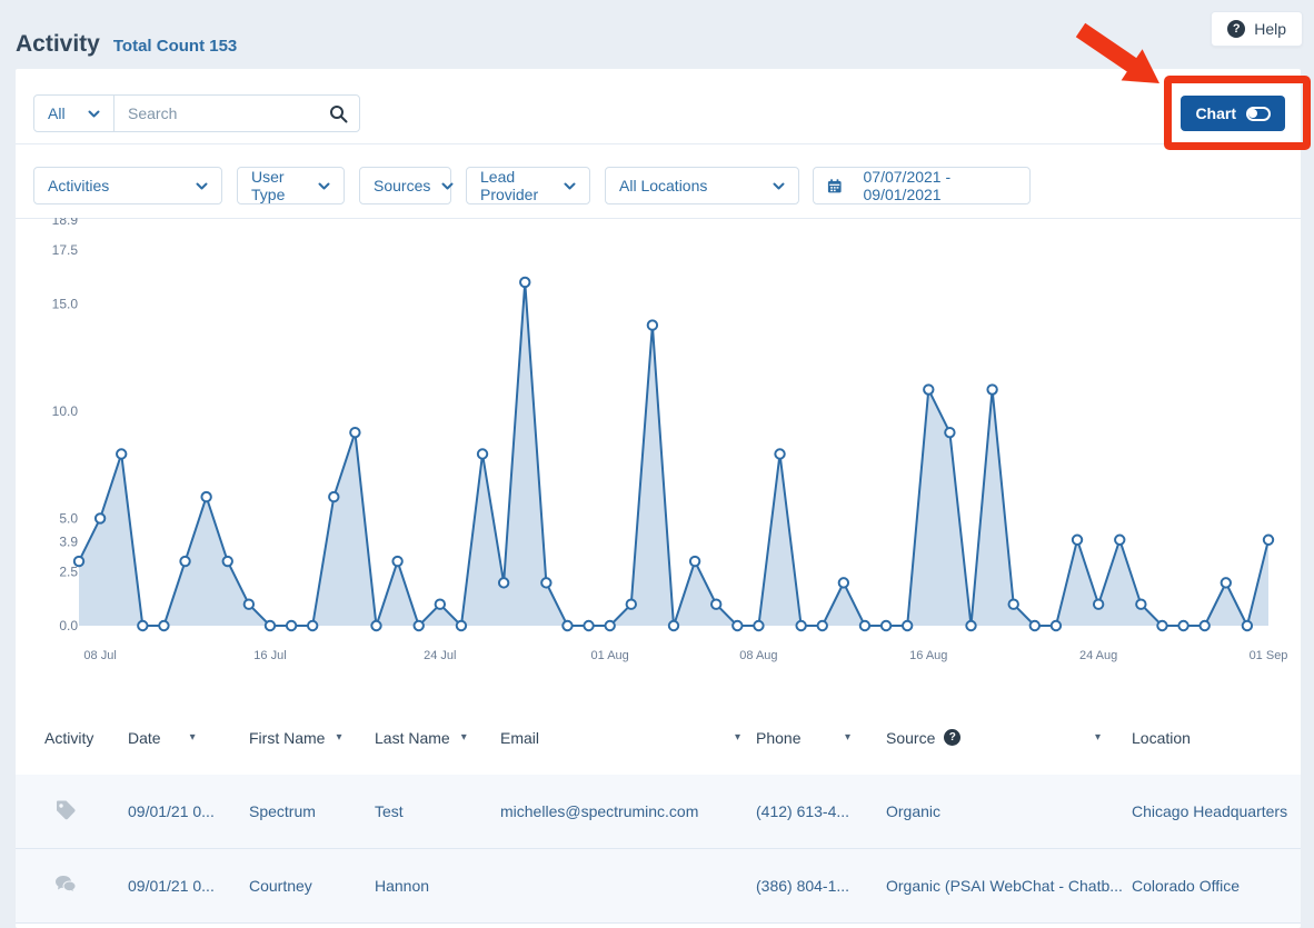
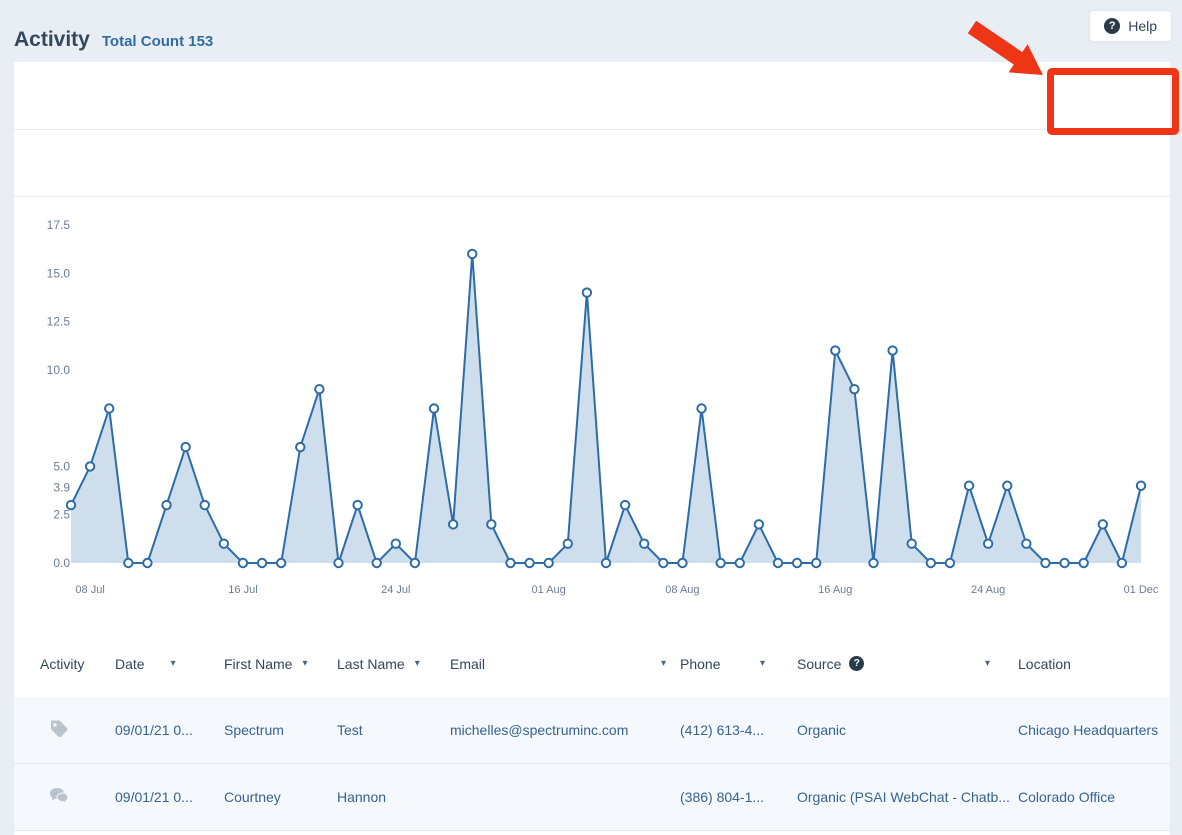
  Activity
  Total Count 153
  ?
  Help
- All
- Search
- Chart
- Activities
- User Type
- Sources
- Lead Provider
- All Locations
- 07/07/2021 - 09/01/2021
  0.0
  2.5
  5.0
  3.9
  10.0
- 18.9
+ 12.5
  15.0
  17.5
  08 Jul
  16 Jul
  24 Jul
  01 Aug
  08 Aug
  16 Aug
  24 Aug
- 01 Sep
+ 01 Dec
  Activity
  Date
  ▾
  First Name
  ▾
  Last Name
  ▾
  Email
  ▾
  Phone
  ▾
  Source
  ?
  ▾
  Location
  09/01/21 0...
  Spectrum
  Test
  michelles@spectruminc.com
  (412) 613-4...
  Organic
  Chicago Headquarters
  09/01/21 0...
  Courtney
  Hannon
  (386) 804-1...
  Organic (PSAI WebChat - Chatb...
  Colorado Office
